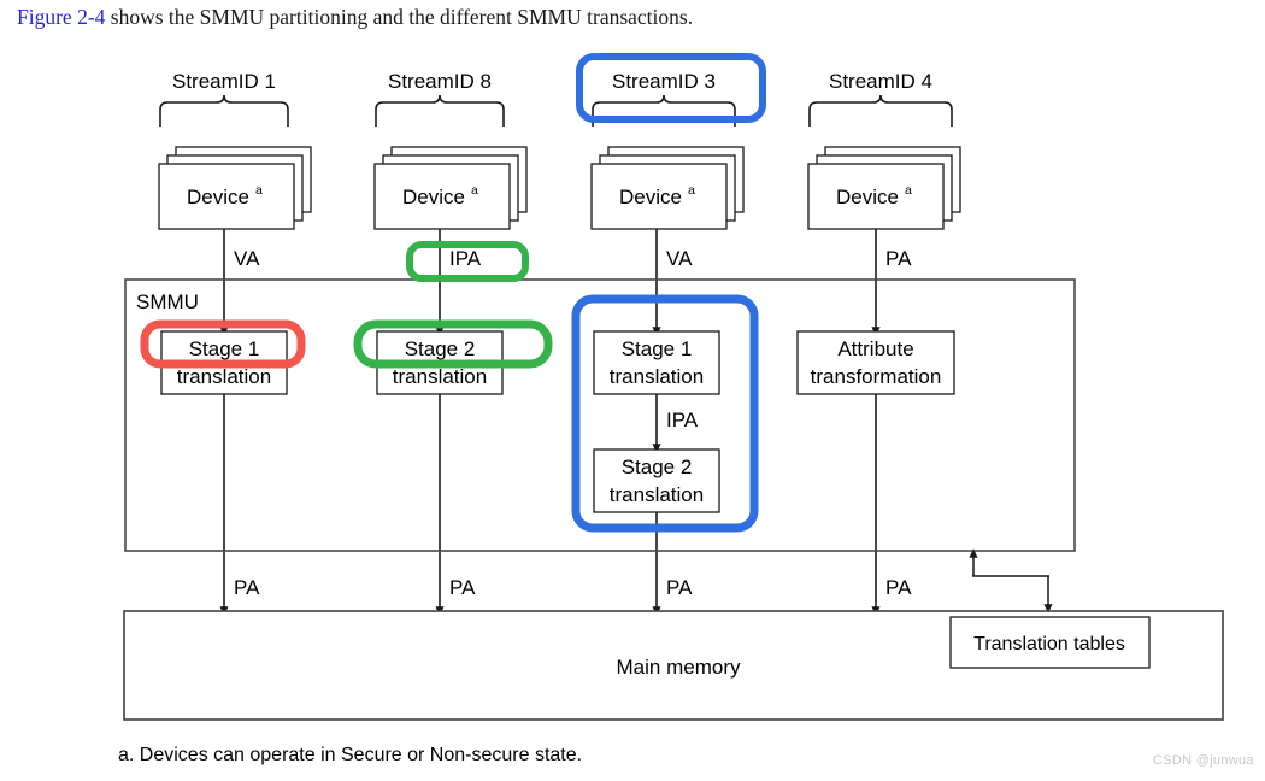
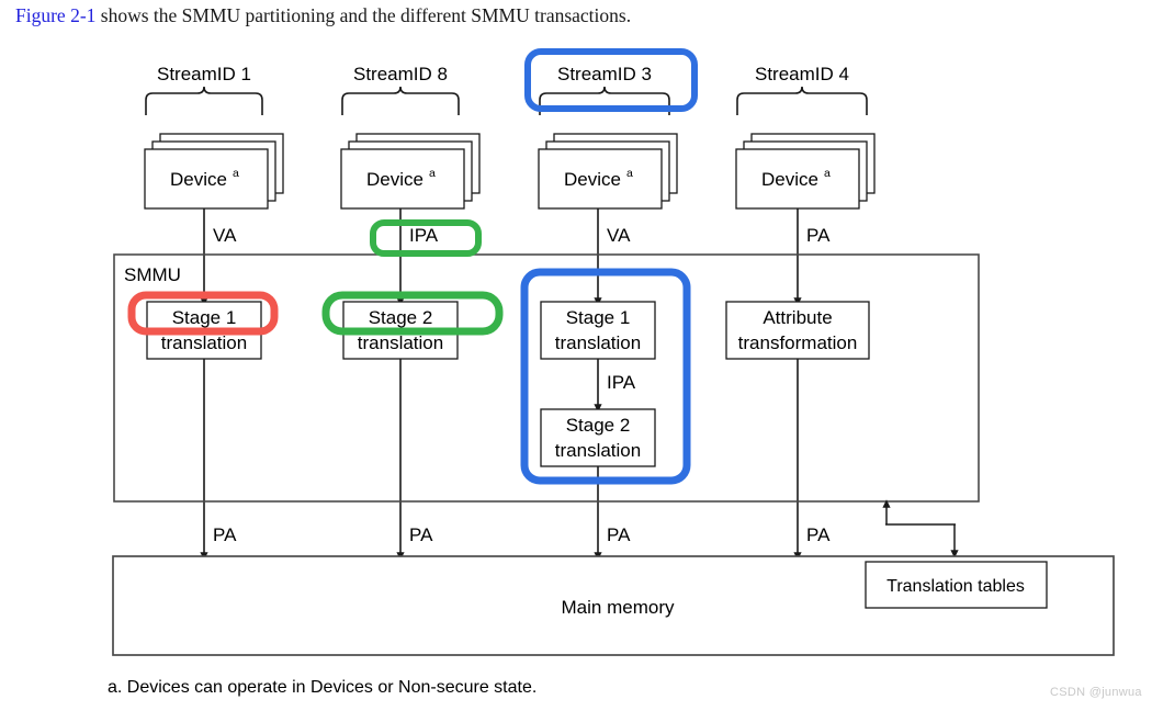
- Figure 2-4 shows the SMMU partitioning and the different SMMU transactions.
+ Figure 2-1 shows the SMMU partitioning and the different SMMU transactions.
  StreamID 1
  Device
  a
  VA
  Stage 1
  translation
  PA
  StreamID 8
  Device
  a
  IPA
  Stage 2
  translation
  PA
  StreamID 3
  Device
  a
  VA
  Stage 1
  translation
  IPA
  Stage 2
  translation
  PA
  StreamID 4
  Device
  a
  PA
  Attribute
  transformation
  PA
  SMMU
  Main memory
  Translation tables
- a. Devices can operate in Secure or Non-secure state.
+ a. Devices can operate in Devices or Non-secure state.
  CSDN @junwua
